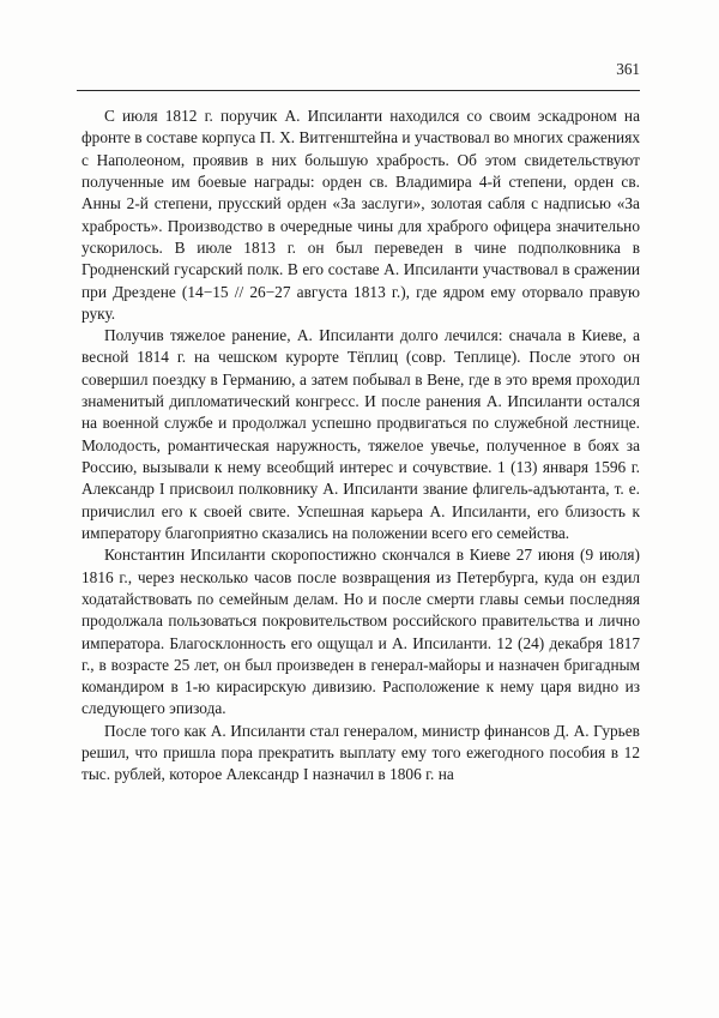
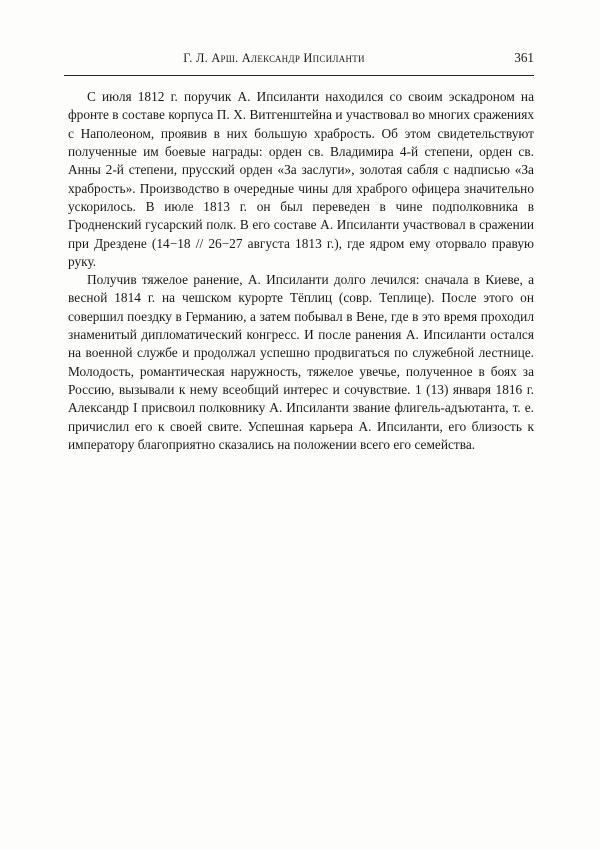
+ Г. Л. Арш. Александр Ипсиланти
  361
- С июля 1812 г. поручик А. Ипсиланти находился со своим эскадроном на фронте в составе корпуса П. Х. Витгенштейна и участвовал во многих сражениях с Наполеоном, проявив в них большую храбрость. Об этом свидетельствуют полученные им боевые награды: орден св. Владимира 4-й степени, орден св. Анны 2-й степени, прусский орден «За заслуги», золотая сабля с надписью «За храбрость». Производство в очередные чины для храброго офицера значительно ускорилось. В июле 1813 г. он был переведен в чине подполковника в Гродненский гусарский полк. В его составе А. Ипсиланти участвовал в сражении при Дрездене (14−15 // 26−27 августа 1813 г.), где ядром ему оторвало правую руку.
+ С июля 1812 г. поручик А. Ипсиланти находился со своим эскадроном на фронте в составе корпуса П. Х. Витгенштейна и участвовал во многих сражениях с Наполеоном, проявив в них большую храбрость. Об этом свидетельствуют полученные им боевые награды: орден св. Владимира 4-й степени, орден св. Анны 2-й степени, прусский орден «За заслуги», золотая сабля с надписью «За храбрость». Производство в очередные чины для храброго офицера значительно ускорилось. В июле 1813 г. он был переведен в чине подполковника в Гродненский гусарский полк. В его составе А. Ипсиланти участвовал в сражении при Дрездене (14−18 // 26−27 августа 1813 г.), где ядром ему оторвало правую руку.
- Получив тяжелое ранение, А. Ипсиланти долго лечился: сначала в Киеве, а весной 1814 г. на чешском курорте Тёплиц (совр. Теплице). После этого он совершил поездку в Германию, а затем побывал в Вене, где в это время проходил знаменитый дипломатический конгресс. И после ранения А. Ипсиланти остался на военной службе и продолжал успешно продвигаться по служебной лестнице. Молодость, романтическая наружность, тяжелое увечье, полученное в боях за Россию, вызывали к нему всеобщий интерес и сочувствие. 1 (13) января 1596 г. Александр I присвоил полковнику А. Ипсиланти звание флигель-адъютанта, т. е. причислил его к своей свите. Успешная карьера А. Ипсиланти, его близость к императору благоприятно сказались на положении всего его семейства.
+ Получив тяжелое ранение, А. Ипсиланти долго лечился: сначала в Киеве, а весной 1814 г. на чешском курорте Тёплиц (совр. Теплице). После этого он совершил поездку в Германию, а затем побывал в Вене, где в это время проходил знаменитый дипломатический конгресс. И после ранения А. Ипсиланти остался на военной службе и продолжал успешно продвигаться по служебной лестнице. Молодость, романтическая наружность, тяжелое увечье, полученное в боях за Россию, вызывали к нему всеобщий интерес и сочувствие. 1 (13) января 1816 г. Александр I присвоил полковнику А. Ипсиланти звание флигель-адъютанта, т. е. причислил его к своей свите. Успешная карьера А. Ипсиланти, его близость к императору благоприятно сказались на положении всего его семейства.
- Константин Ипсиланти скоропостижно скончался в Киеве 27 июня (9 июля) 1816 г., через несколько часов после возвращения из Петербурга, куда он ездил ходатайствовать по семейным делам. Но и после смерти главы семьи последняя продолжала пользоваться покровительством российского правительства и лично императора. Благосклонность его ощущал и А. Ипсиланти. 12 (24) декабря 1817 г., в возрасте 25 лет, он был произведен в генерал-майоры и назначен бригадным командиром в 1-ю кирасирскую дивизию. Расположение к нему царя видно из следующего эпизода.
- После того как А. Ипсиланти стал генералом, министр финансов Д. А. Гурьев решил, что пришла пора прекратить выплату ему того ежегодного пособия в 12 тыс. рублей, которое Александр I назначил в 1806 г. на
